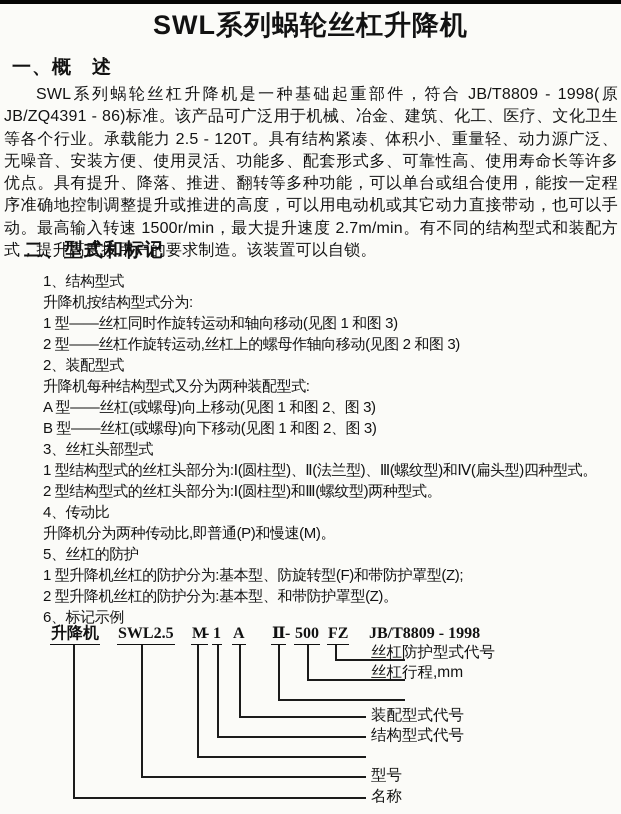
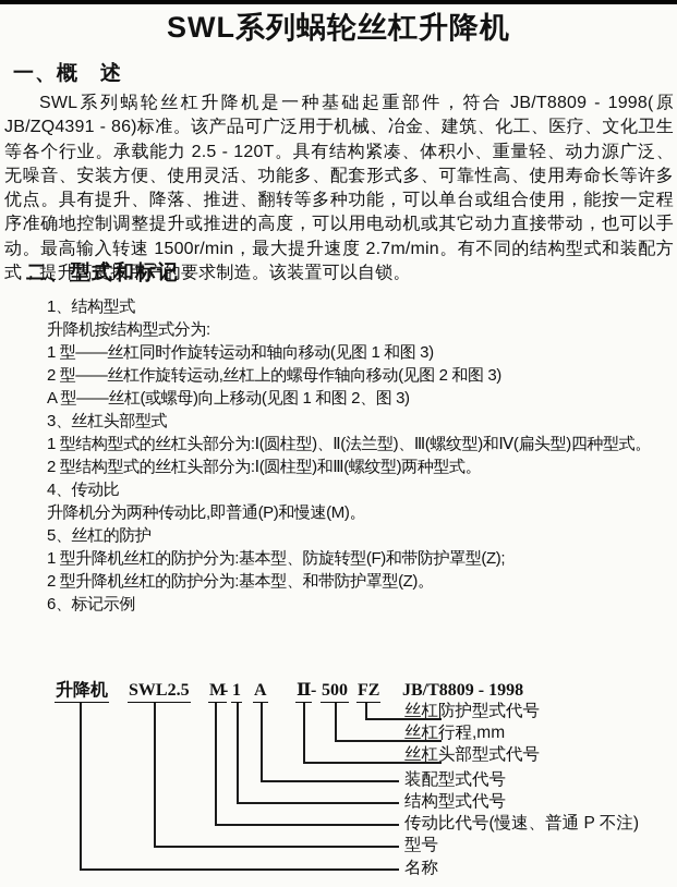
  SWL系列蜗轮丝杠升降机
  一、概 述
  SWL系列蜗轮丝杠升降机是一种基础起重部件，符合 JB/T8809 - 1998(原 JB/ZQ4391 - 86)标准。该产品可广泛用于机械、冶金、建筑、化工、医疗、文化卫生等各个行业。承载能力 2.5 - 120T。具有结构紧凑、体积小、重量轻、动力源广泛、无噪音、安装方便、使用灵活、功能多、配套形式多、可靠性高、使用寿命长等许多优点。具有提升、降落、推进、翻转等多种功能，可以单台或组合使用，能按一定程序准确地控制调整提升或推进的高度，可以用电动机或其它动力直接带动，也可以手动。最高输入转速 1500r/min，最大提升速度 2.7m/min。有不同的结构型式和装配方式，提升高度按用户的要求制造。该装置可以自锁。
  二、型式和标记
  1、结构型式
  升降机按结构型式分为:
  1 型——丝杠同时作旋转运动和轴向移动(见图 1 和图 3)
  2 型——丝杠作旋转运动,丝杠上的螺母作轴向移动(见图 2 和图 3)
- 2、装配型式
- 升降机每种结构型式又分为两种装配型式:
  A 型——丝杠(或螺母)向上移动(见图 1 和图 2、图 3)
- B 型——丝杠(或螺母)向下移动(见图 1 和图 2、图 3)
  3、丝杠头部型式
  1 型结构型式的丝杠头部分为:Ⅰ(圆柱型)、Ⅱ(法兰型)、Ⅲ(螺纹型)和Ⅳ(扁头型)四种型式。
  2 型结构型式的丝杠头部分为:Ⅰ(圆柱型)和Ⅲ(螺纹型)两种型式。
  4、传动比
  升降机分为两种传动比,即普通(P)和慢速(M)。
  5、丝杠的防护
  1 型升降机丝杠的防护分为:基本型、防旋转型(F)和带防护罩型(Z);
  2 型升降机丝杠的防护分为:基本型、和带防护罩型(Z)。
  6、标记示例
  升降机
  SWL2.5
  M
  -
  1
  A
  Ⅱ
  -
  500
  FZ
  JB/T8809 - 1998
  丝杠防护型式代号
  丝杠行程,mm
+ 丝杠头部型式代号
  装配型式代号
  结构型式代号
+ 传动比代号(慢速、普通 P 不注)
  型号
  名称
